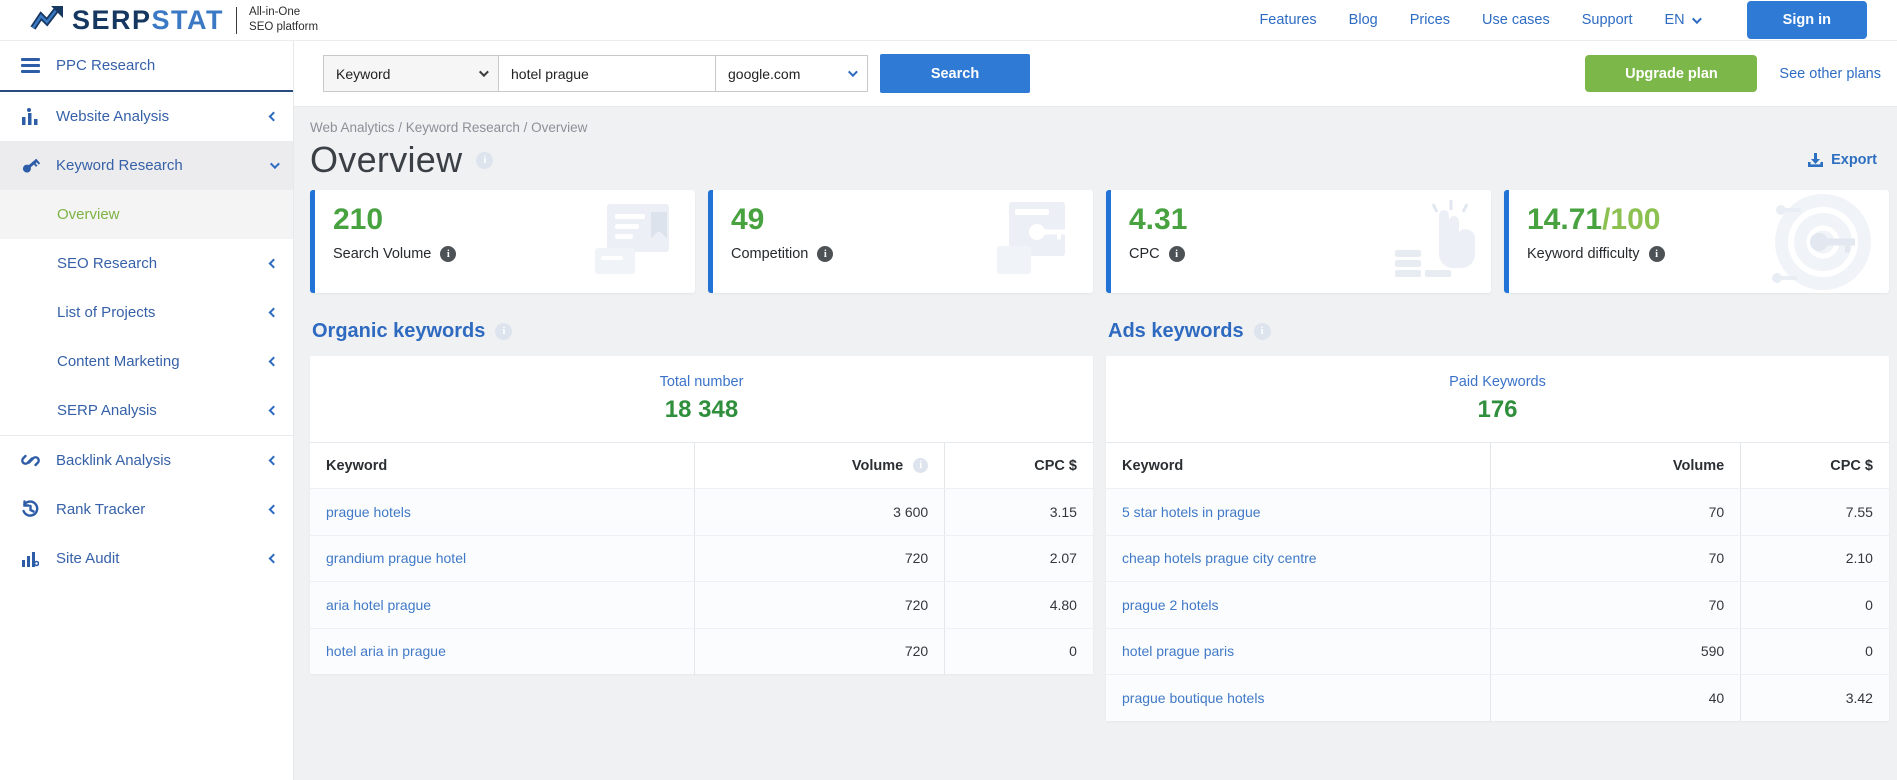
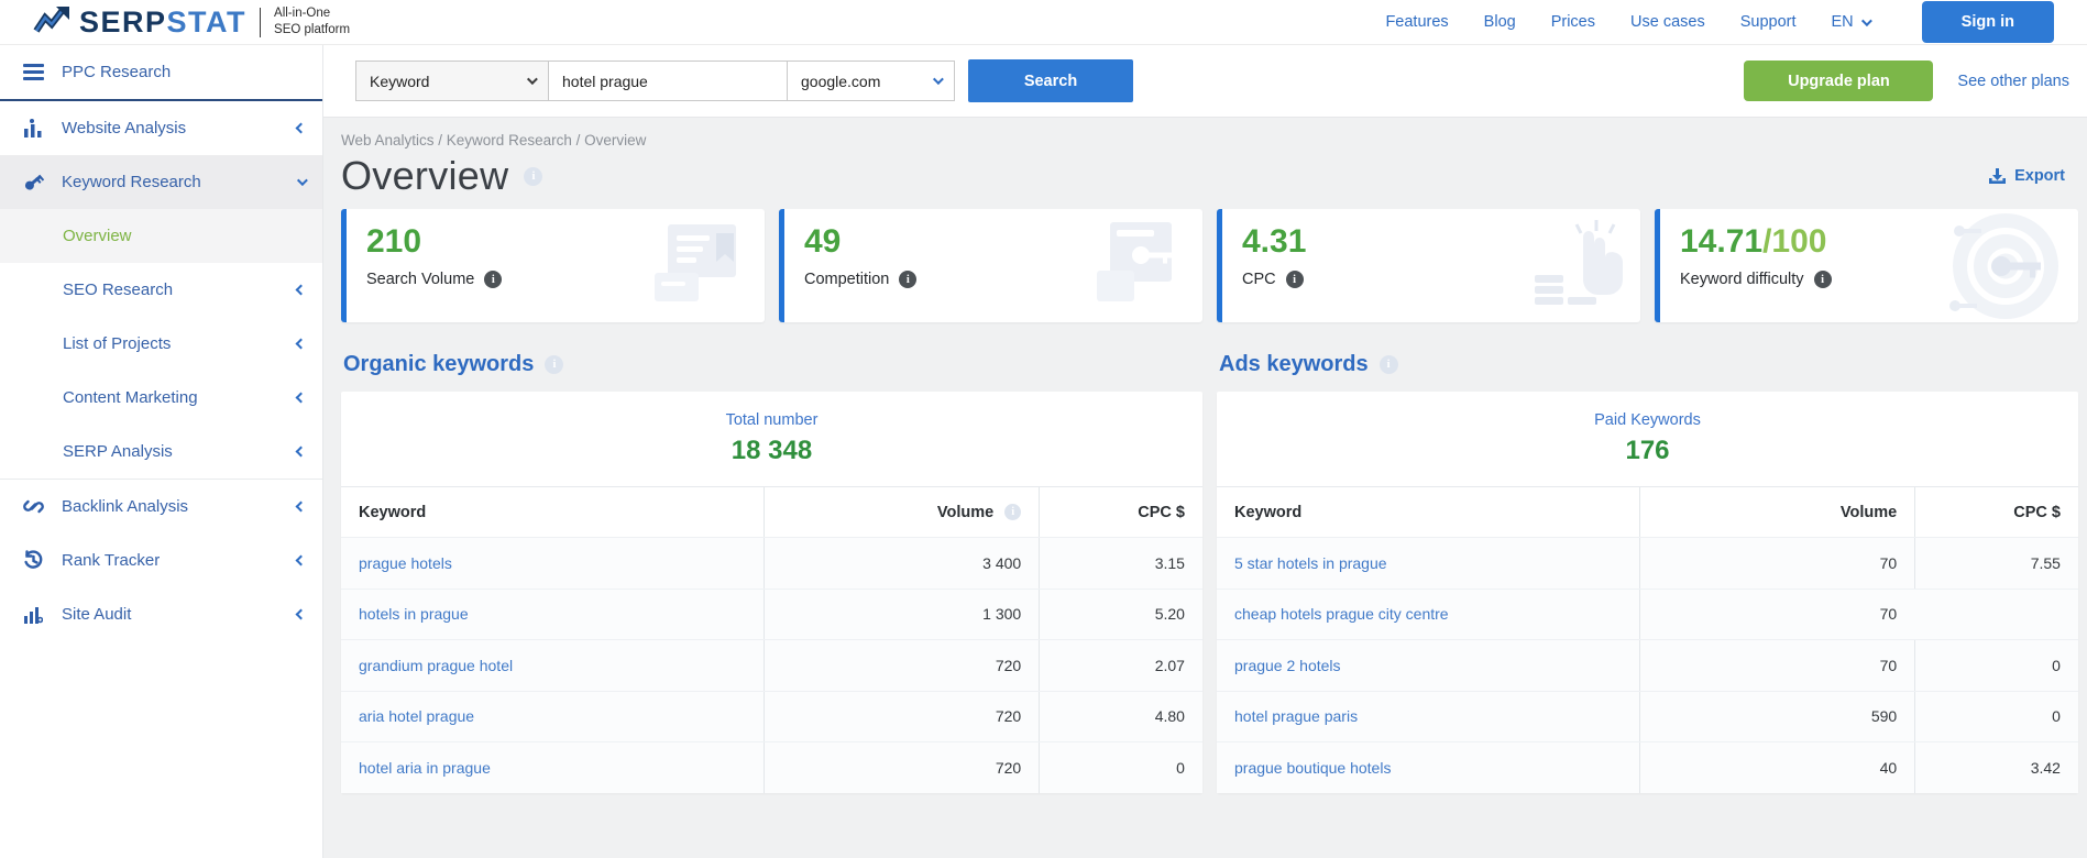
  SERPSTAT
  All-in-One
  SEO platform
  Features
  Blog
  Prices
  Use cases
  Support
  EN
  Sign in
  PPC Research
  Website Analysis
  Keyword Research
  Overview
  SEO Research
  List of Projects
  Content Marketing
  SERP Analysis
  Backlink Analysis
  Rank Tracker
  Site Audit
  Keyword
  hotel prague
  google.com
  Search
  Upgrade plan
  See other plans
  Web Analytics / Keyword Research / Overview
  Overview
  Export
  210
  Search Volume
  49
  Competition
  4.31
  CPC
  14.71/100
  Keyword difficulty
  Organic keywords
  Total number
  18 348
  Keyword
  Volume
  CPC $
  prague hotels
- 3 600
+ 3 400
  3.15
+ hotels in prague
+ 1 300
+ 5.20
  grandium prague hotel
  720
  2.07
  aria hotel prague
  720
  4.80
  hotel aria in prague
  720
  0
  Ads keywords
  Paid Keywords
  176
  Keyword
  Volume
  CPC $
  5 star hotels in prague
  70
  7.55
  cheap hotels prague city centre
  70
- 2.10
  prague 2 hotels
  70
  0
  hotel prague paris
  590
  0
  prague boutique hotels
  40
  3.42
